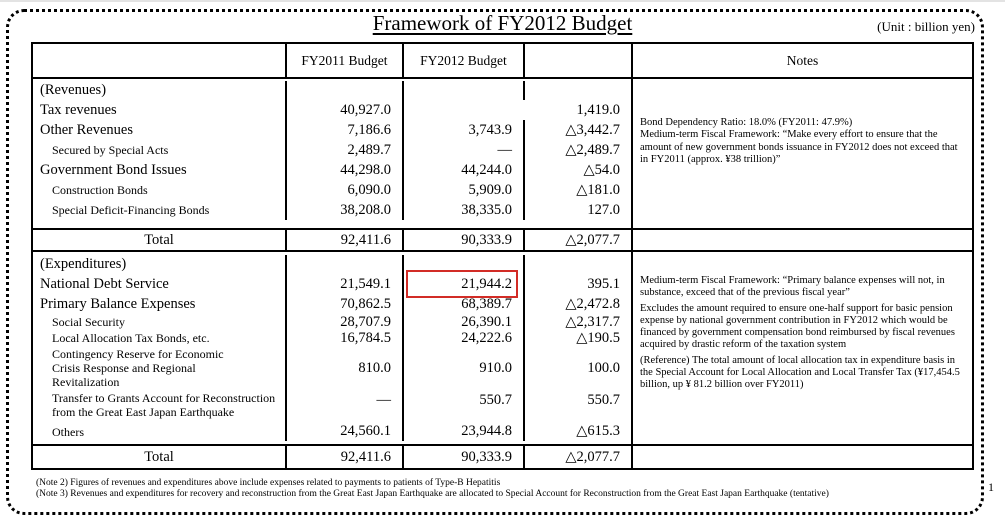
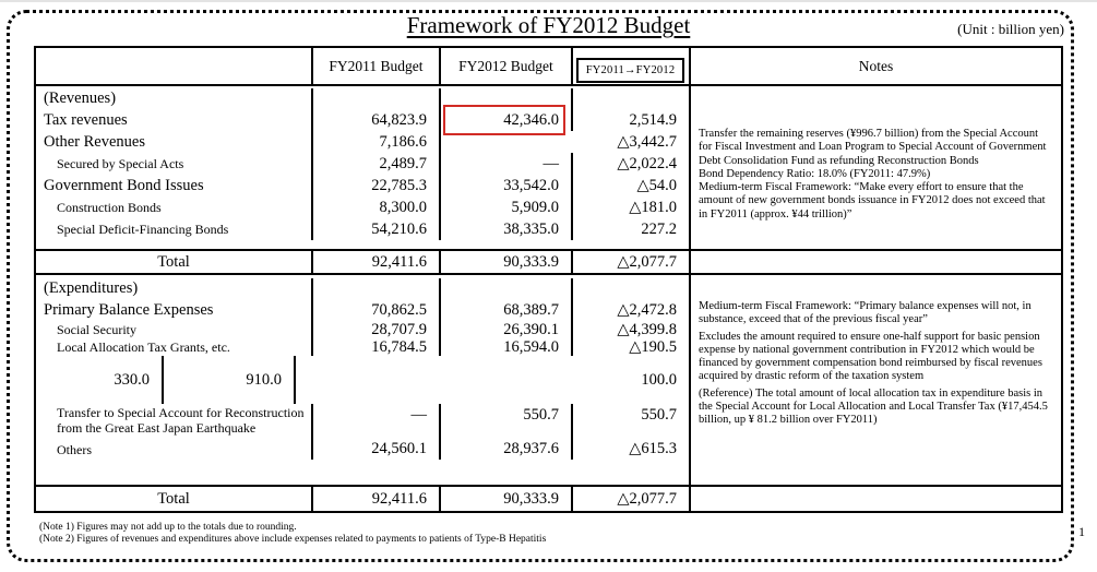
  Framework of FY2012 Budget
  (Unit : billion yen)
  FY2011 Budget
  FY2012 Budget
+ FY2011→FY2012
  Notes
  (Revenues)
  Tax revenues
- 40,927.0
+ 64,823.9
+ 42,346.0
- 1,419.0
+ 2,514.9
  Other Revenues
  7,186.6
- 3,743.9
  △3,442.7
  Secured by Special Acts
  2,489.7
  —
- △2,489.7
+ △2,022.4
  Government Bond Issues
- 44,298.0
+ 22,785.3
- 44,244.0
+ 33,542.0
  △54.0
  Construction Bonds
- 6,090.0
+ 8,300.0
  5,909.0
  △181.0
  Special Deficit-Financing Bonds
- 38,208.0
+ 54,210.6
  38,335.0
- 127.0
+ 227.2
+ Transfer the remaining reserves (¥996.7 billion) from the Special Account for Fiscal Investment and Loan Program to Special Account of Government Debt Consolidation Fund as refunding Reconstruction Bonds
  Bond Dependency Ratio: 18.0% (FY2011: 47.9%)
- Medium-term Fiscal Framework: “Make every effort to ensure that the amount of new government bonds issuance in FY2012 does not exceed that in FY2011 (approx. ¥38 trillion)”
+ Medium-term Fiscal Framework: “Make every effort to ensure that the amount of new government bonds issuance in FY2012 does not exceed that in FY2011 (approx. ¥44 trillion)”
  Total
  92,411.6
  90,333.9
  △2,077.7
  (Expenditures)
- National Debt Service
- 21,549.1
- 21,944.2
- 395.1
  Primary Balance Expenses
  70,862.5
  68,389.7
  △2,472.8
  Social Security
  28,707.9
  26,390.1
- △2,317.7
+ △4,399.8
- Local Allocation Tax Bonds, etc.
+ Local Allocation Tax Grants, etc.
  16,784.5
- 24,222.6
+ 16,594.0
  △190.5
- Contingency Reserve for Economic Crisis Response and Regional Revitalization
- 810.0
+ 330.0
  910.0
  100.0
- Transfer to Grants Account for Reconstruction from the Great East Japan Earthquake
+ Transfer to Special Account for Reconstruction from the Great East Japan Earthquake
  —
  550.7
  550.7
  Others
  24,560.1
- 23,944.8
+ 28,937.6
  △615.3
  Medium-term Fiscal Framework: “Primary balance expenses will not, in substance, exceed that of the previous fiscal year”
  Excludes the amount required to ensure one-half support for basic pension expense by national government contribution in FY2012 which would be financed by government compensation bond reimbursed by fiscal revenues acquired by drastic reform of the taxation system
  (Reference) The total amount of local allocation tax in expenditure basis in the Special Account for Local Allocation and Local Transfer Tax (¥17,454.5 billion, up ¥ 81.2 billion over FY2011)
  Total
  92,411.6
  90,333.9
  △2,077.7
+ (Note 1) Figures may not add up to the totals due to rounding.
  (Note 2) Figures of revenues and expenditures above include expenses related to payments to patients of Type-B Hepatitis
- (Note 3) Revenues and expenditures for recovery and reconstruction from the Great East Japan Earthquake are allocated to Special Account for Reconstruction from the Great East Japan Earthquake (tentative)
  1
